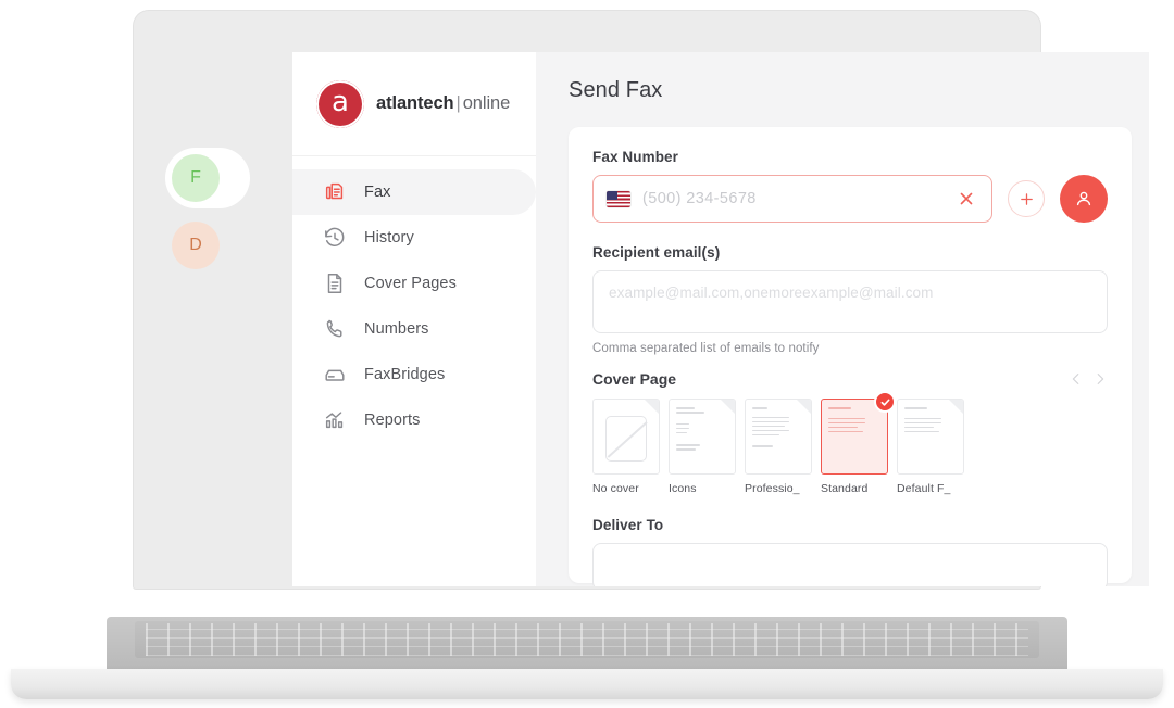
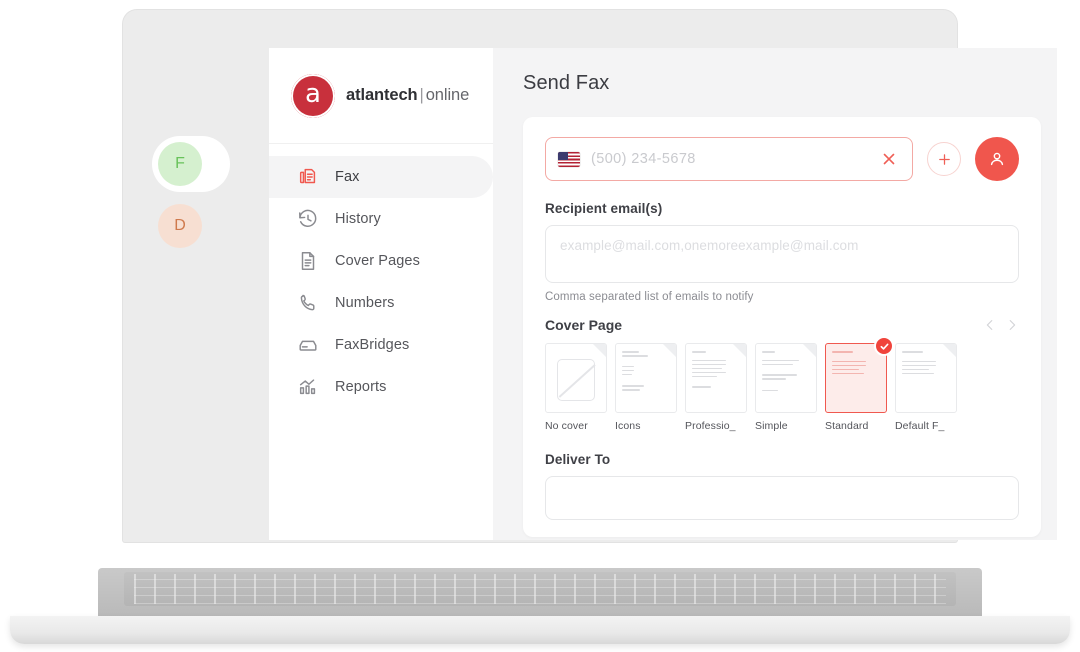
  a
  atlantech|online
  Fax
  History
  Cover Pages
  Numbers
  FaxBridges
  Reports
  Send Fax
- Fax Number
  (500) 234-5678
  Recipient email(s)
  example@mail.com,onemoreexample@mail.com
  Comma separated list of emails to notify
  Cover Page
  No cover
  Icons
  Professio_
+ Simple
  Standard
  Default F_
  Deliver To
  F
  D
